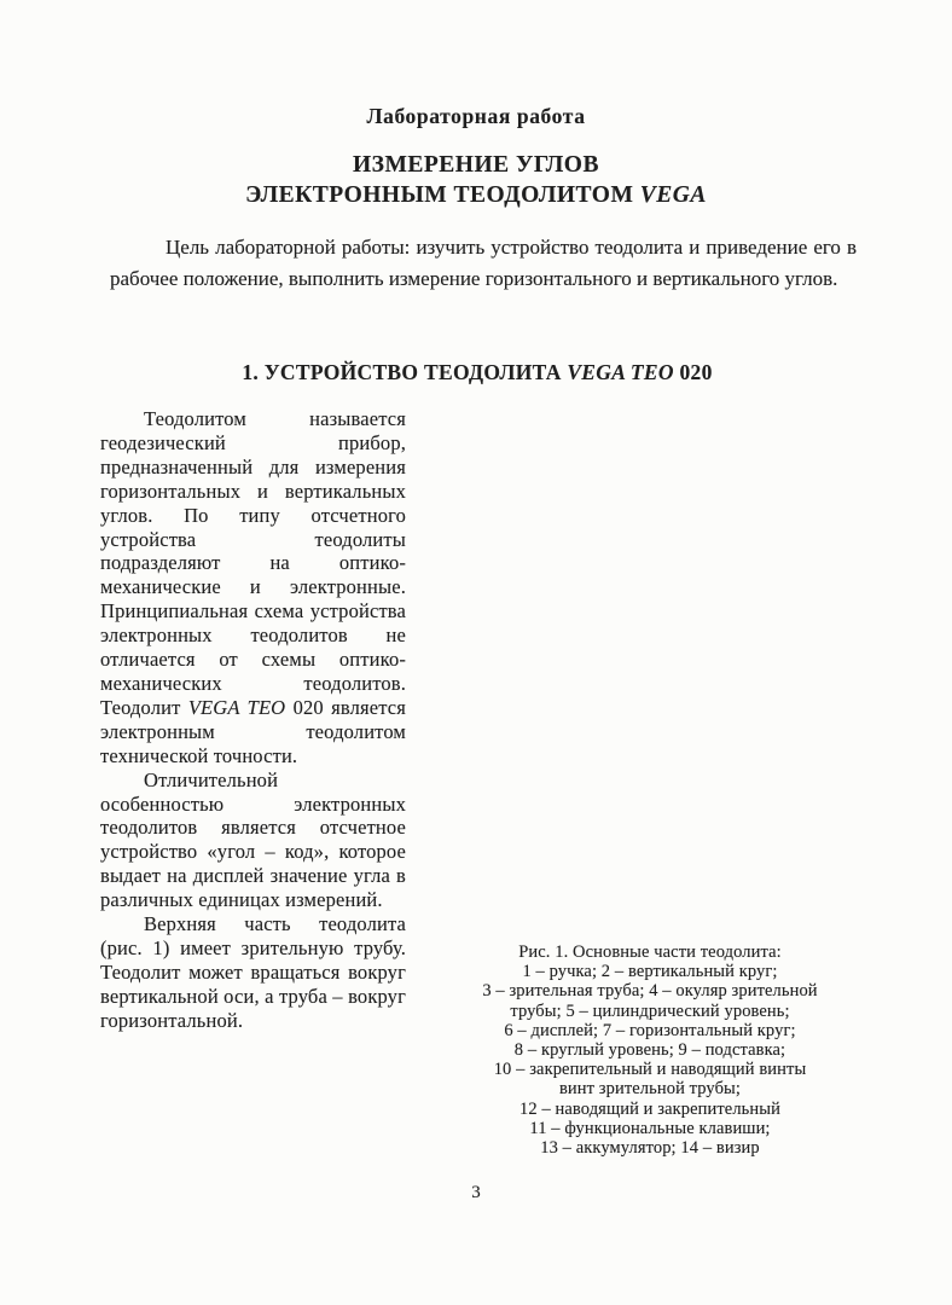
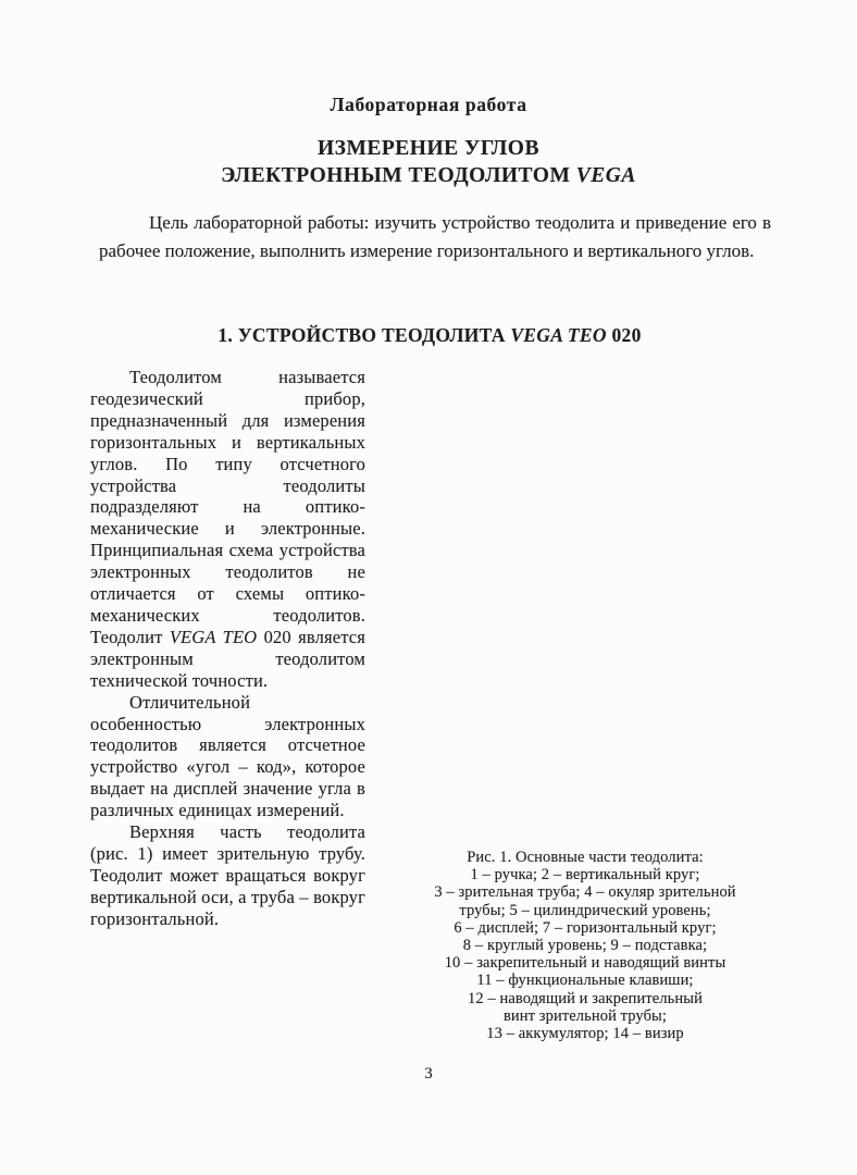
  Лабораторная работа
  ИЗМЕРЕНИЕ УГЛОВ
  ЭЛЕКТРОННЫМ ТЕОДОЛИТОМ VEGA
  Цель лабораторной работы: изучить устройство теодолита и приведение его в рабочее положение, выполнить измерение горизонтального и вертикального углов.
  1. УСТРОЙСТВО ТЕОДОЛИТА VEGA TEO 020
  Теодолитом называется геодезический прибор, предназначенный для измерения горизонтальных и вертикальных углов. По типу отсчетного устройства теодолиты подразделяют на оптико-механические и электронные. Принципиальная схема устройства электронных теодолитов не отличается от схемы оптико-механических теодолитов. Теодолит VEGA TEO 020 является электронным теодолитом технической точности.
  Отличительной особенностью электронных теодолитов является отсчетное устройство «угол – код», которое выдает на дисплей значение угла в различных единицах измерений.
  Верхняя часть теодолита (рис. 1) имеет зрительную трубу. Теодолит может вращаться вокруг вертикальной оси, а труба – вокруг горизонтальной.
  Рис. 1. Основные части теодолита:
  1 – ручка; 2 – вертикальный круг;
  3 – зрительная труба; 4 – окуляр зрительной
  трубы; 5 – цилиндрический уровень;
  6 – дисплей; 7 – горизонтальный круг;
  8 – круглый уровень; 9 – подставка;
  10 – закрепительный и наводящий винты
- винт зрительной трубы;
+ 11 – функциональные клавиши;
  12 – наводящий и закрепительный
- 11 – функциональные клавиши;
+ винт зрительной трубы;
  13 – аккумулятор; 14 – визир
  3
